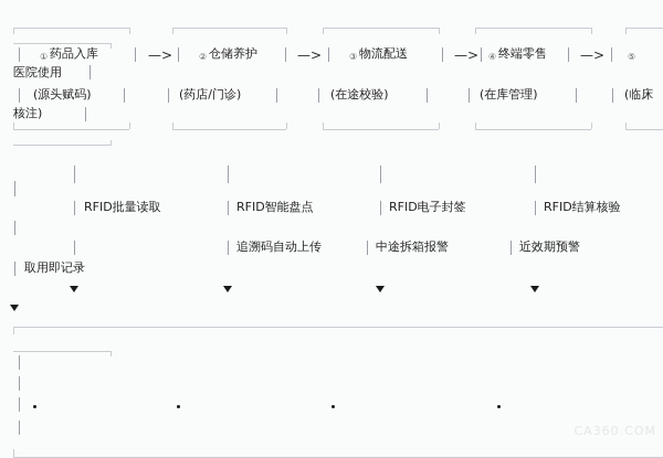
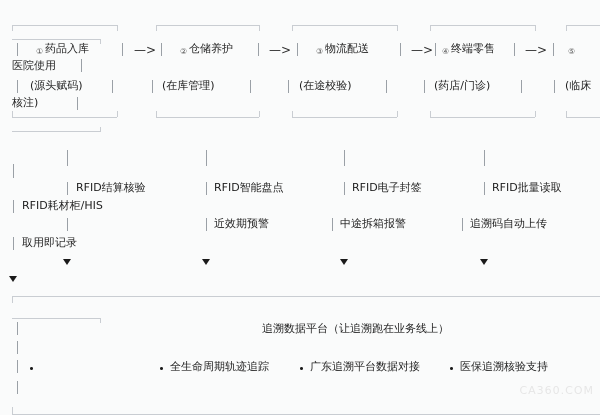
  ①
  药品入库
  —>
  ②
  仓储养护
  —>
  ③
  物流配送
  —>
  ④
  终端零售
  —>
  ⑤
  医院使用
  (源头赋码)
- (药店/门诊)
+ (在库管理)
  (在途校验)
- (在库管理)
+ (药店/门诊)
  (临床
  核注)
- RFID批量读取
+ RFID结算核验
  RFID智能盘点
  RFID电子封签
- RFID结算核验
+ RFID批量读取
+ RFID耗材柜/HIS
- 追溯码自动上传
+ 近效期预警
  中途拆箱报警
- 近效期预警
+ 追溯码自动上传
  取用即记录
+ 追溯数据平台（让追溯跑在业务线上）
+ 全生命周期轨迹追踪
+ 广东追溯平台数据对接
+ 医保追溯核验支持
